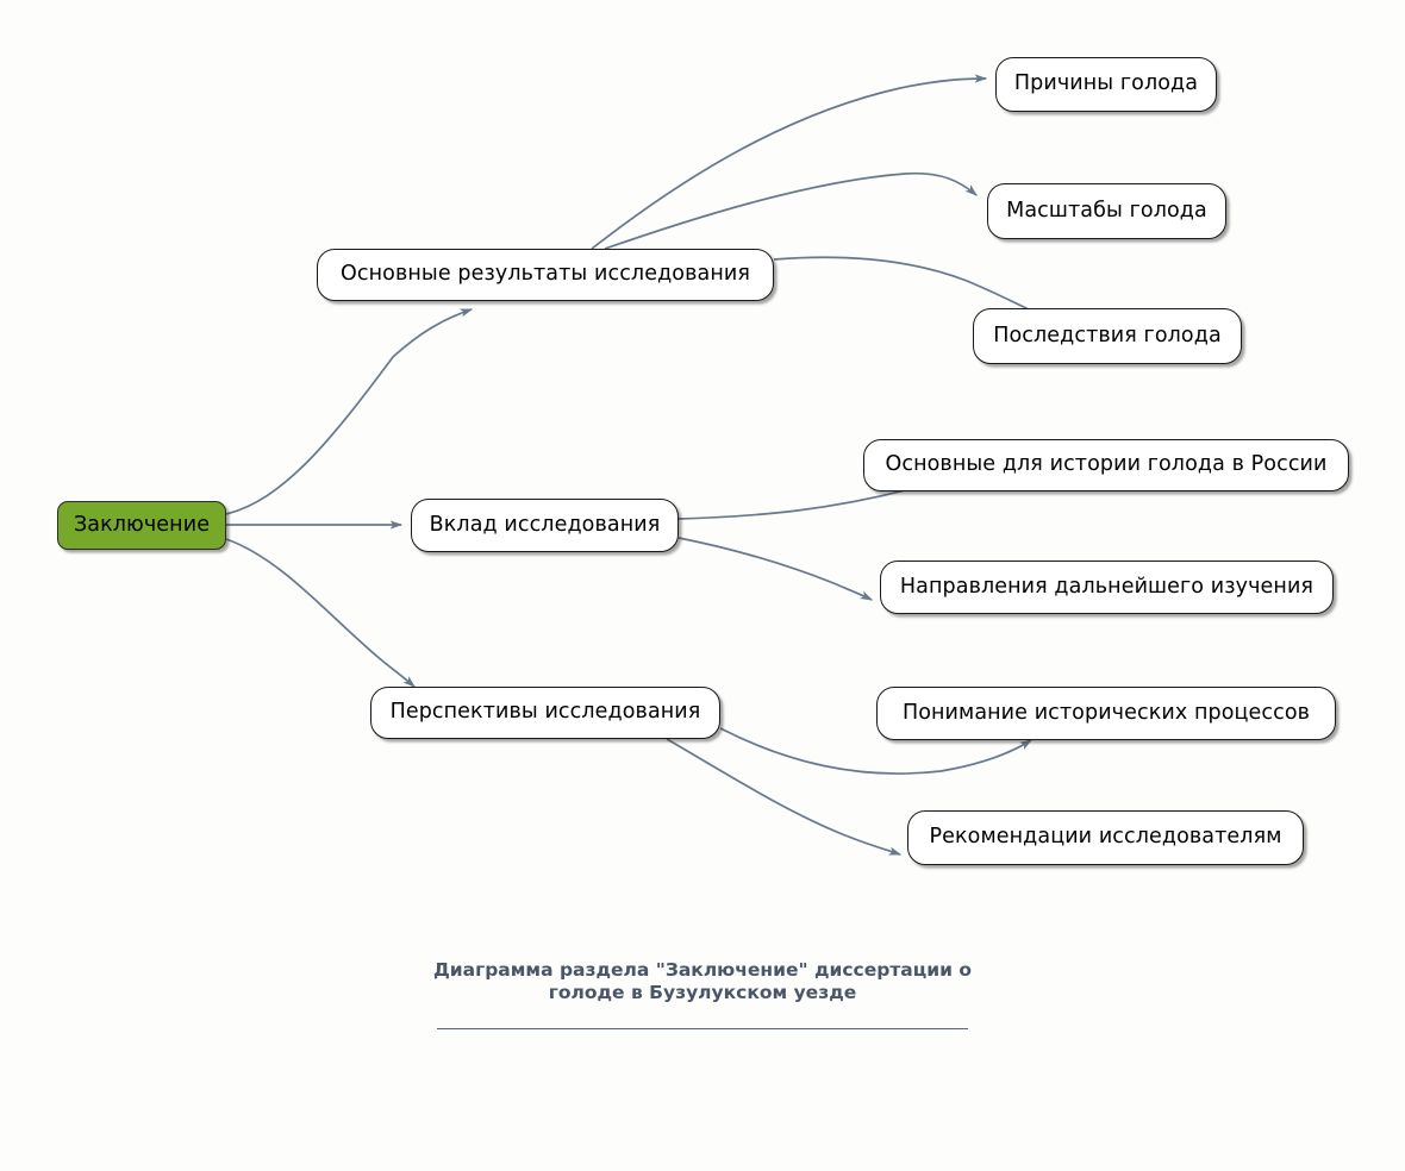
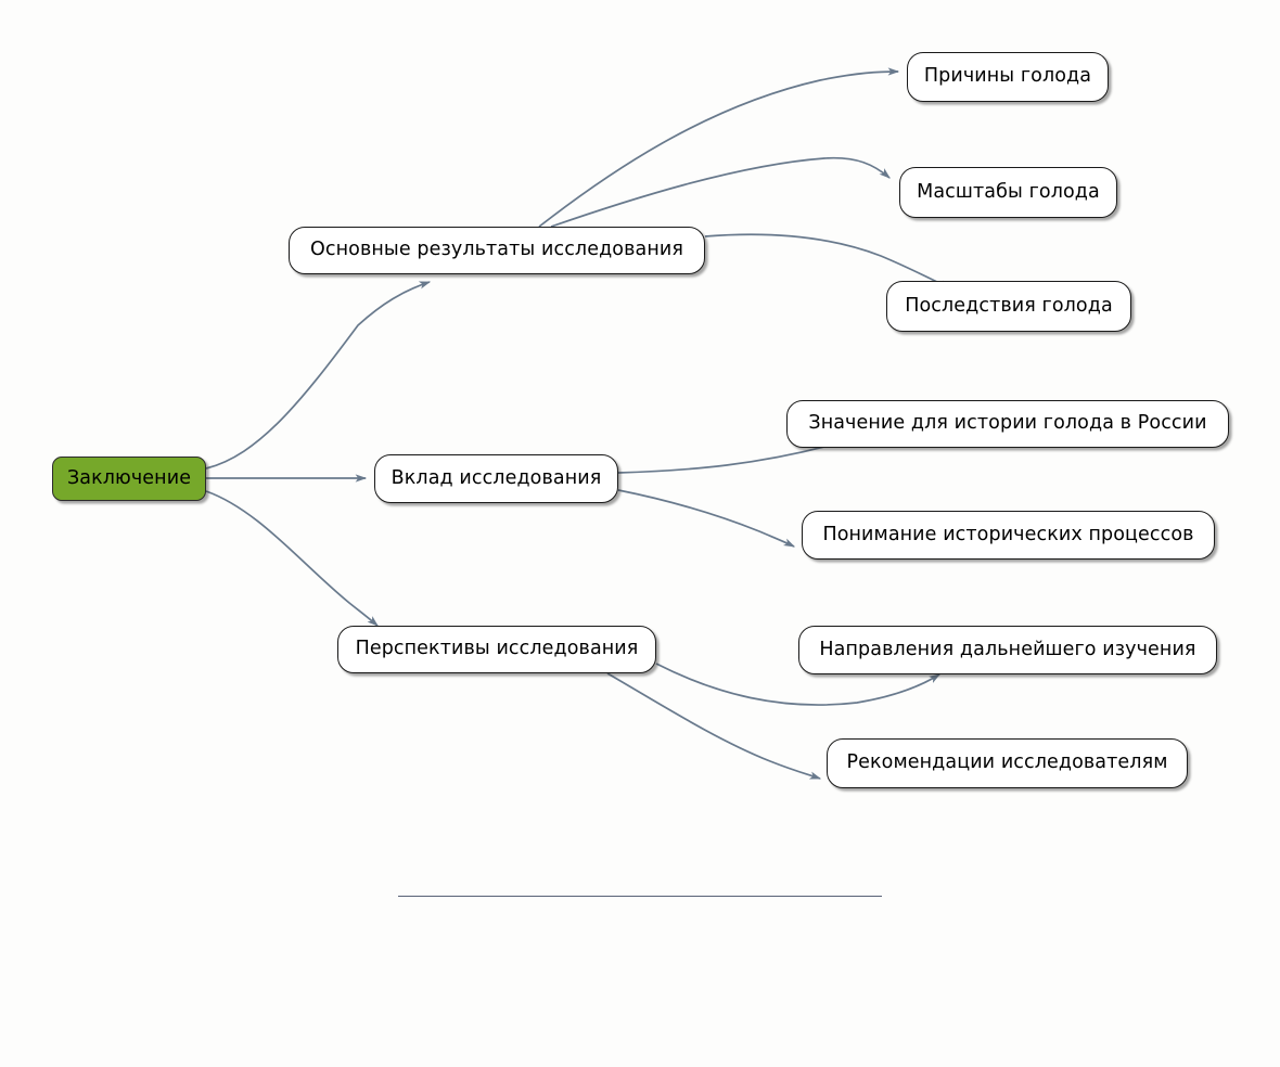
  Заключение
  Основные результаты исследования
  Причины голода
  Масштабы голода
  Последствия голода
  Вклад исследования
- Основные для истории голода в России
+ Значение для истории голода в России
- Направления дальнейшего изучения
+ Понимание исторических процессов
  Перспективы исследования
- Понимание исторических процессов
+ Направления дальнейшего изучения
  Рекомендации исследователям
- Диаграмма раздела "Заключение" диссертации о голоде в Бузулукском уезде
